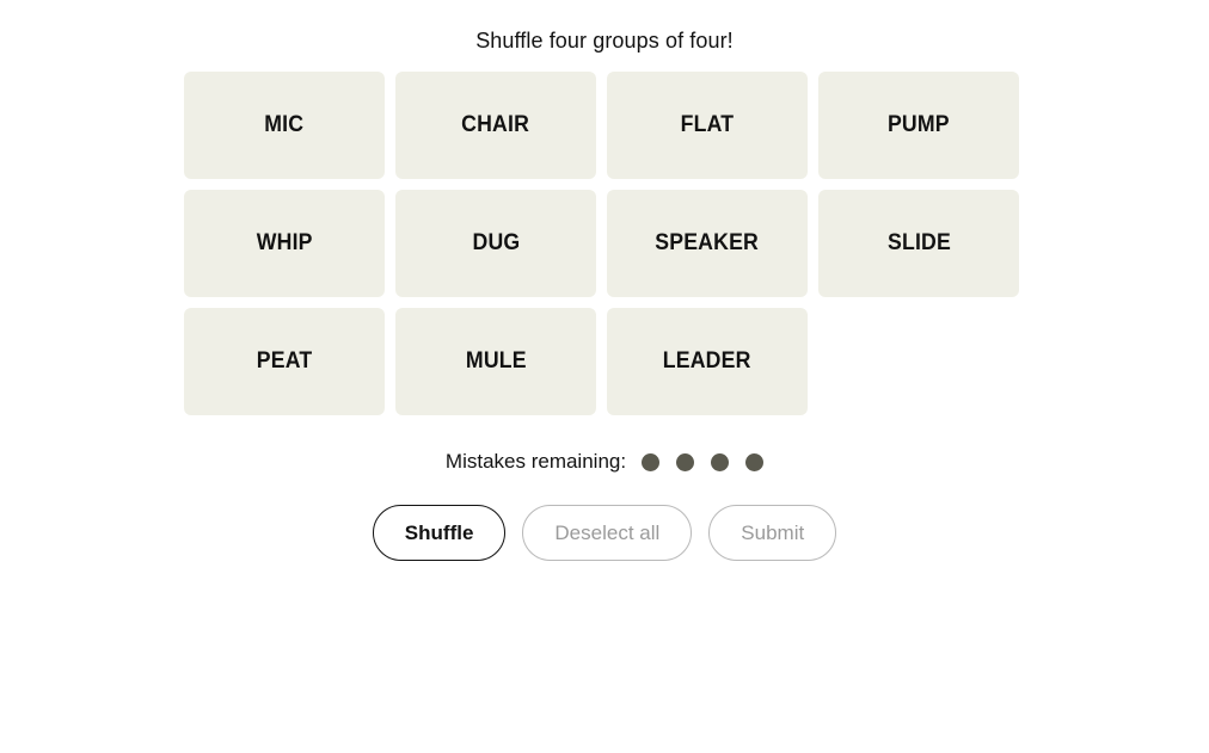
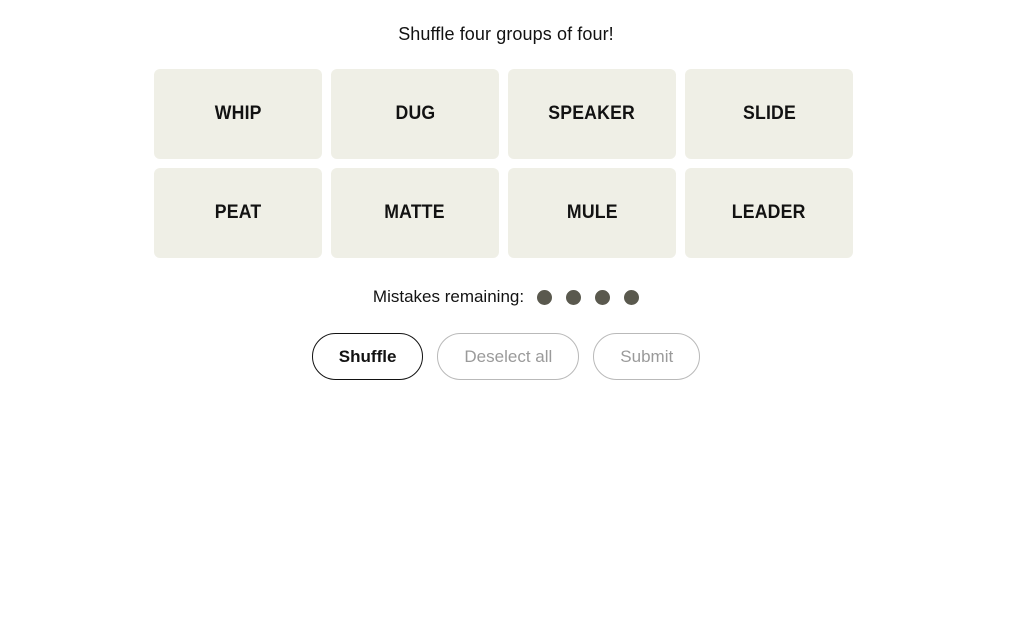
  Shuffle four groups of four!
- MIC
- CHAIR
- FLAT
- PUMP
  WHIP
  DUG
  SPEAKER
  SLIDE
  PEAT
+ MATTE
  MULE
  LEADER
  Mistakes remaining:
  Shuffle
  Deselect all
  Submit
